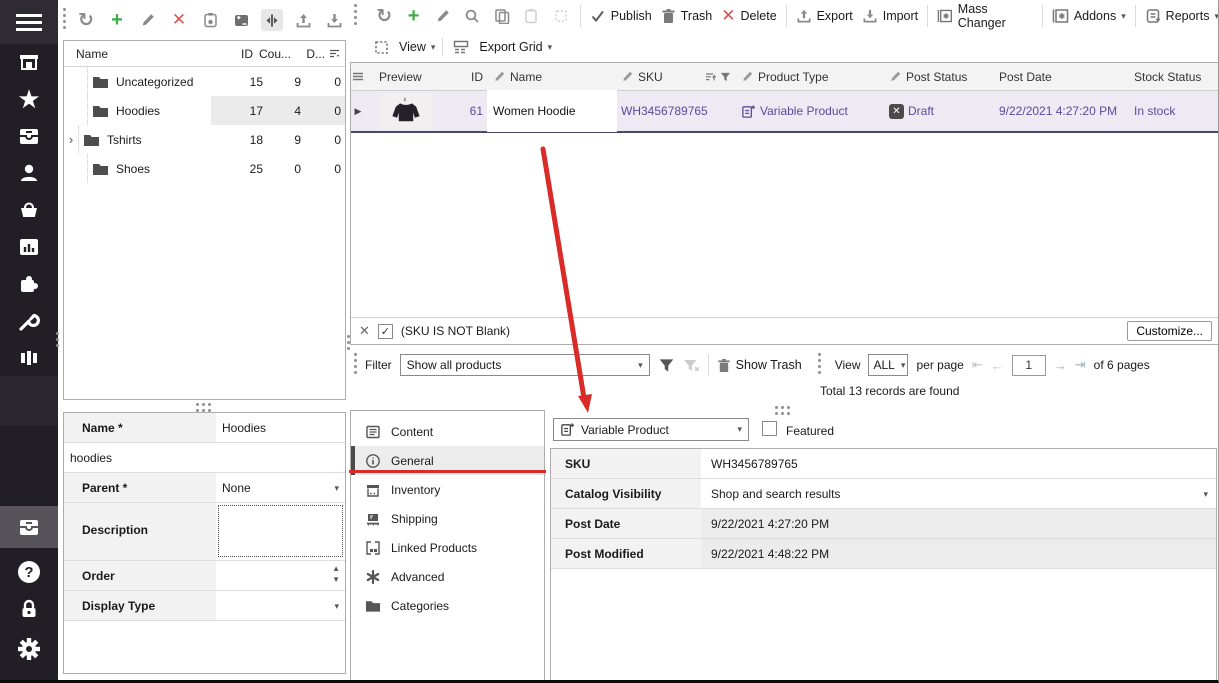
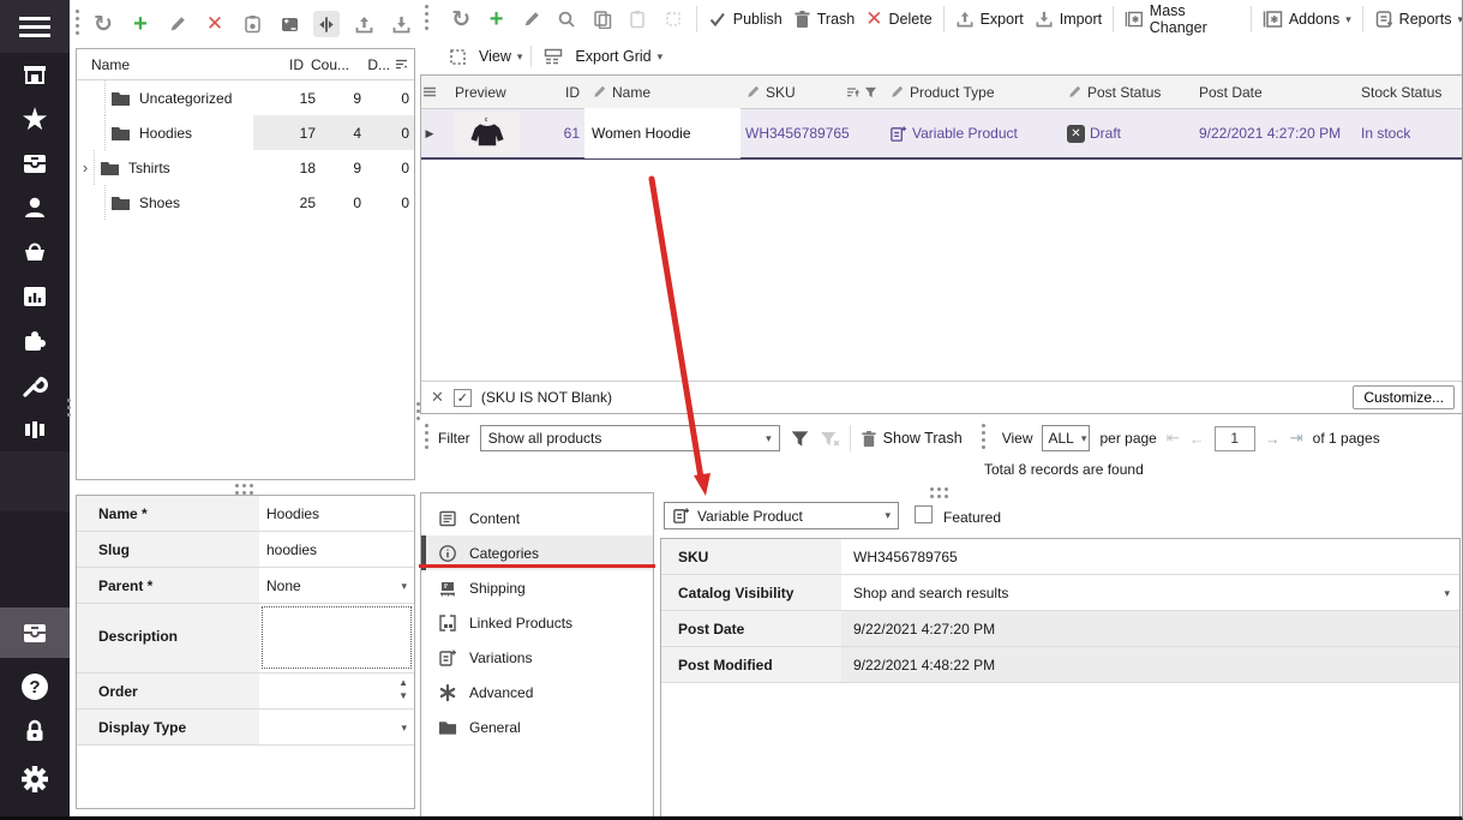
  ★
  ?
  ↻
  +
  ✕
  Name
  ID
  Cou...
  D...
  Uncategorized
  15
  9
  0
  Hoodies
  17
  4
  0
  ›
  Tshirts
  18
  9
  0
  Shoes
  25
  0
  0
  ↻
  +
  Publish
  Trash
  ✕
  Delete
  Export
  Import
  Mass Changer
  Addons
  ▾
  Reports
  ▾
  View
  ▾
  Export Grid
  ▾
  Preview
  ID
  Name
  SKU
  Product Type
  Post Status
  Post Date
  Stock Status
  ▶
  61
  Women Hoodie
  WH3456789765
  Variable Product
  ✕
  Draft
  9/22/2021 4:27:20 PM
  In stock
  ✕
  ✓
  (SKU IS NOT Blank)
  Customize...
  Filter
  Show all products
  ▾
  Show Trash
  View
  ALL
  ▾
  per page
  ⇤
  ←
  1
  →
  ⇥
- of 6 pages
+ of 1 pages
- Total 13 records are found
+ Total 8 records are found
  Name *
  Hoodies
+ Slug
  hoodies
  Parent *
  None
  ▾
  Description
  Order
  ▲
  ▼
  Display Type
  ▾
  Content
- General
+ Categories
- Inventory
  Shipping
  Linked Products
+ Variations
  Advanced
- Categories
+ General
  Variable Product
  ▾
  Featured
  SKU
  WH3456789765
  Catalog Visibility
  Shop and search results
  ▾
  Post Date
  9/22/2021 4:27:20 PM
  Post Modified
  9/22/2021 4:48:22 PM
